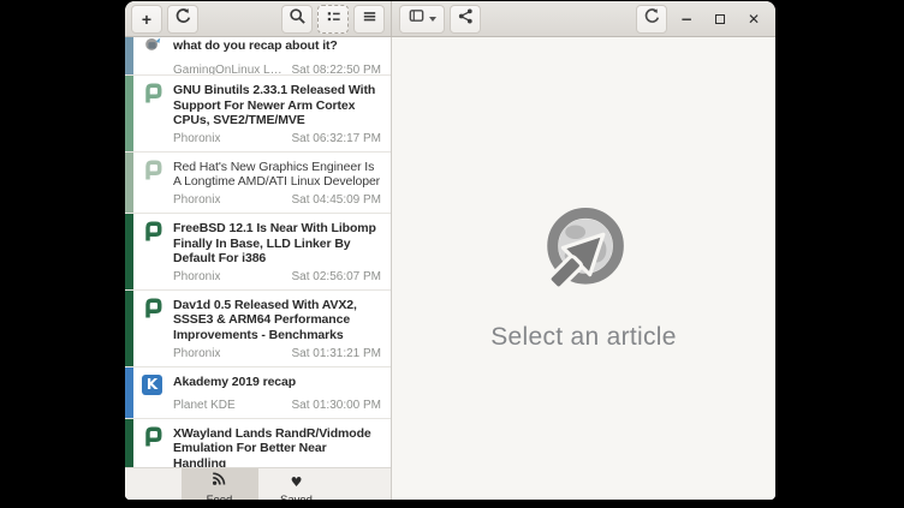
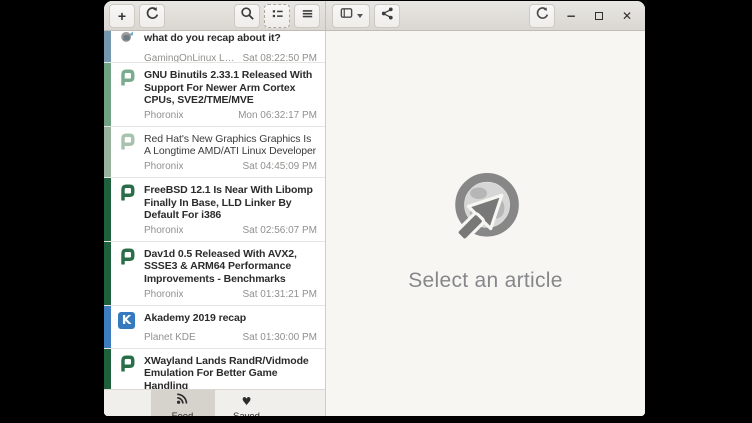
  +
  −
  ✕
  what do you recap about it?
  GamingOnLinux Late
  Sat 08:22:50 PM
  GNU Binutils 2.33.1 Released With Support For Newer Arm Cortex CPUs, SVE2/TME/MVE
  Phoronix
- Sat 06:32:17 PM
+ Mon 06:32:17 PM
- Red Hat's New Graphics Engineer Is A Longtime AMD/ATI Linux Developer
+ Red Hat's New Graphics Graphics Is A Longtime AMD/ATI Linux Developer
  Phoronix
  Sat 04:45:09 PM
  FreeBSD 12.1 Is Near With Libomp Finally In Base, LLD Linker By Default For i386
  Phoronix
  Sat 02:56:07 PM
  Dav1d 0.5 Released With AVX2, SSSE3 & ARM64 Performance Improvements - Benchmarks
  Phoronix
  Sat 01:31:21 PM
  K
  Akademy 2019 recap
  Planet KDE
  Sat 01:30:00 PM
- XWayland Lands RandR/Vidmode Emulation For Better Near Handling
+ XWayland Lands RandR/Vidmode Emulation For Better Game Handling
  ♥
  Select an article
